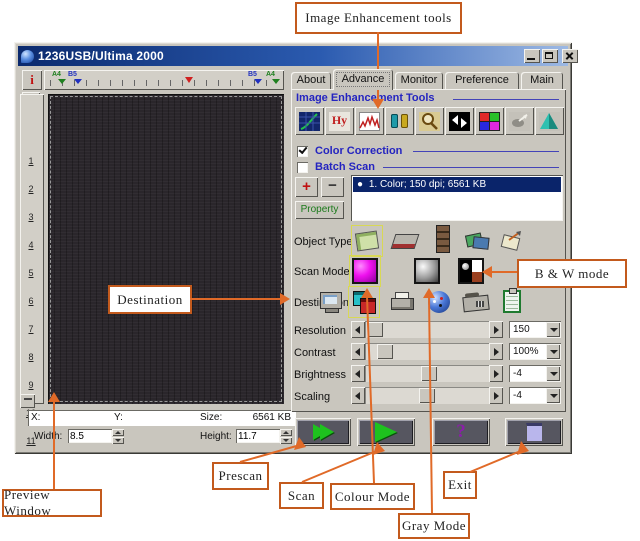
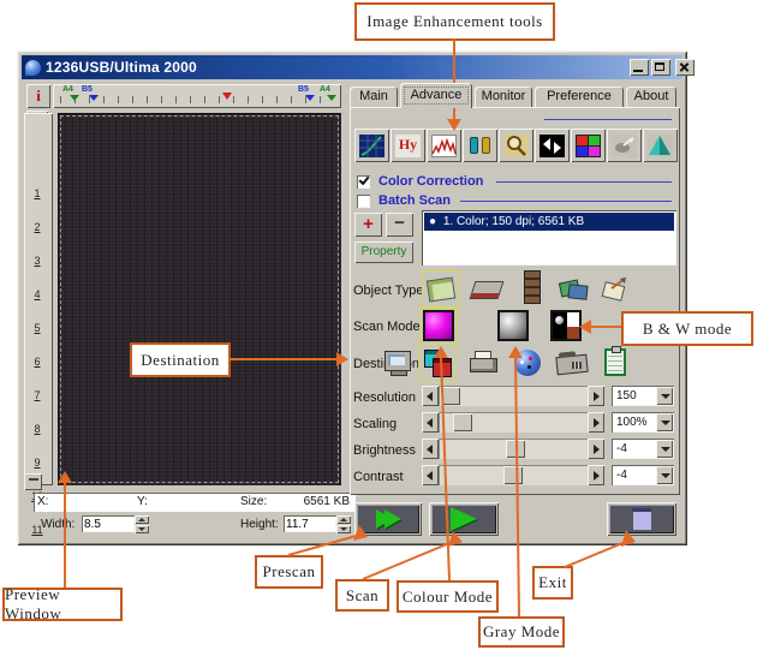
  1236USB/Ultima 2000
  i
  1
  2
  3
  4
  5
  6
  7
  8
  9
  11
  X:
  Y:
  Size:
  6561 KB
  Width:
  8.5
  Height:
  11.7
- About
+ Main
  Advance
  Monitor
  Preference
- Main
+ About
- Image Enhancement Tools
  Hy
  Color Correction
  Batch Scan
  +
  −
  Property
  ● 1. Color; 150 dpi; 6561 KB
  Object Type
  Scan Mode
  Resolution
  150
- Contrast
+ Scaling
  100%
  Brightness
  -4
- Scaling
+ Contrast
  -4
- ?
  Image Enhancement tools
  Destination
  B & W mode
  Preview Window
  Prescan
  Scan
  Colour Mode
  Gray Mode
  Exit
